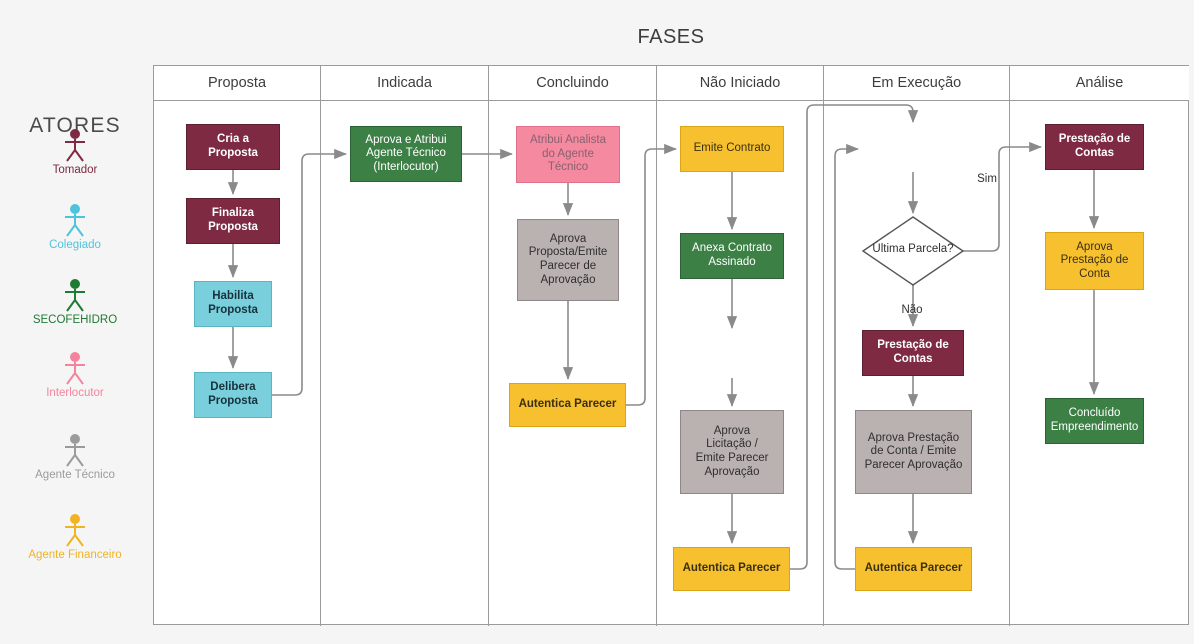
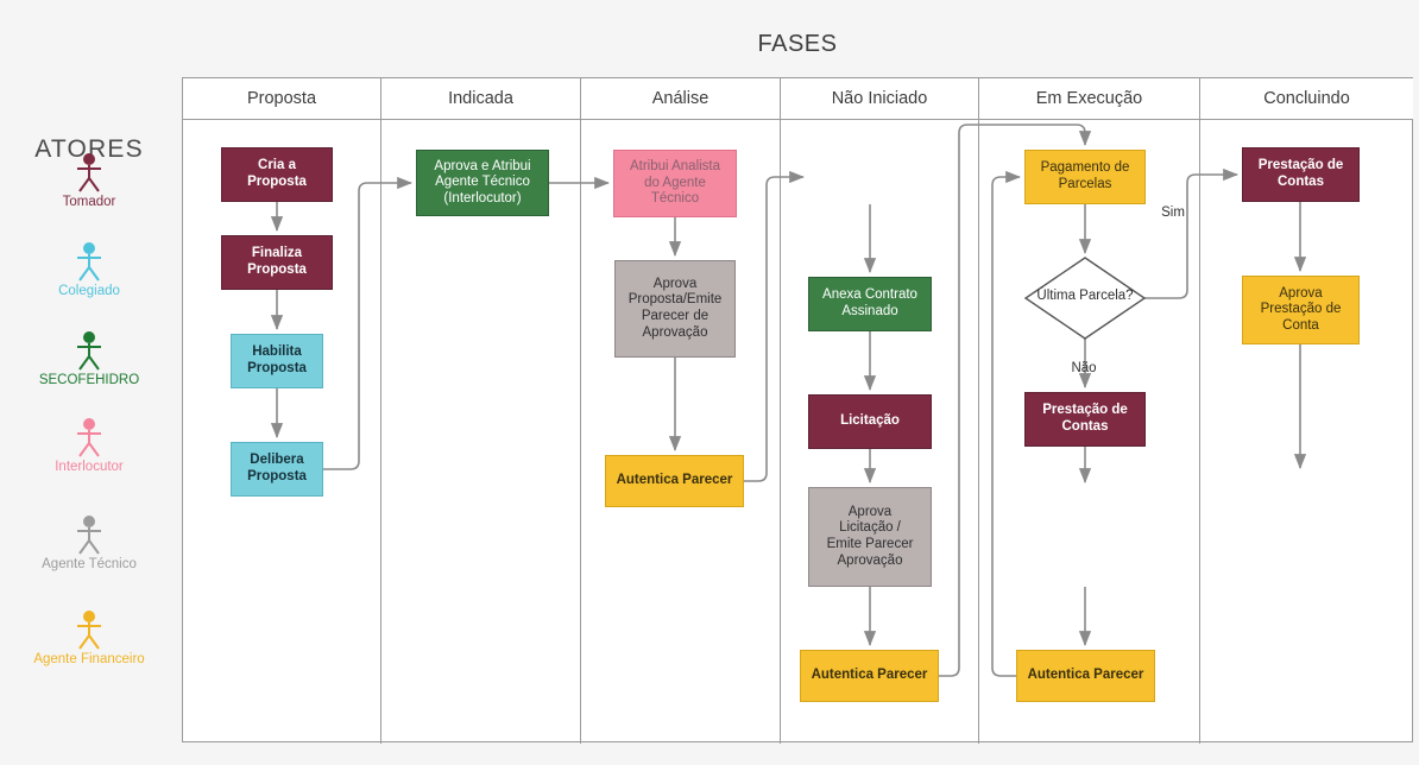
  ATORES
  Tomador
  Colegiado
  SECOFEHIDRO
  Interlocutor
  Agente Técnico
  Agente Financeiro
  FASES
  Proposta
  Indicada
- Concluindo
+ Análise
  Não Iniciado
  Em Execução
- Análise
+ Concluindo
  Cria a
  Proposta
  Finaliza
  Proposta
  Habilita
  Proposta
  Delibera
  Proposta
  Aprova e Atribui
  Agente Técnico
  (Interlocutor)
  Atribui Analista
  do Agente
  Técnico
  Aprova
  Proposta/Emite
  Parecer de
  Aprovação
  Autentica Parecer
- Emite Contrato
  Anexa Contrato
  Assinado
+ Licitação
  Aprova
  Licitação /
  Emite Parecer
  Aprovação
  Autentica Parecer
+ Pagamento de
+ Parcelas
  Última Parcela?
  Prestação de
  Contas
- Aprova Prestação
- de Conta / Emite
- Parecer Aprovação
  Autentica Parecer
  Prestação de
  Contas
  Aprova
  Prestação de
  Conta
- Concluído
- Empreendimento
  Sim
  Não
